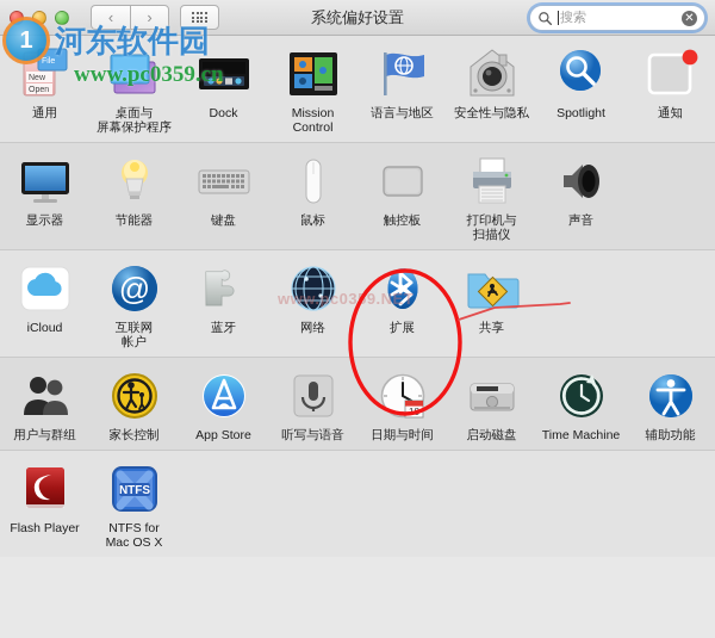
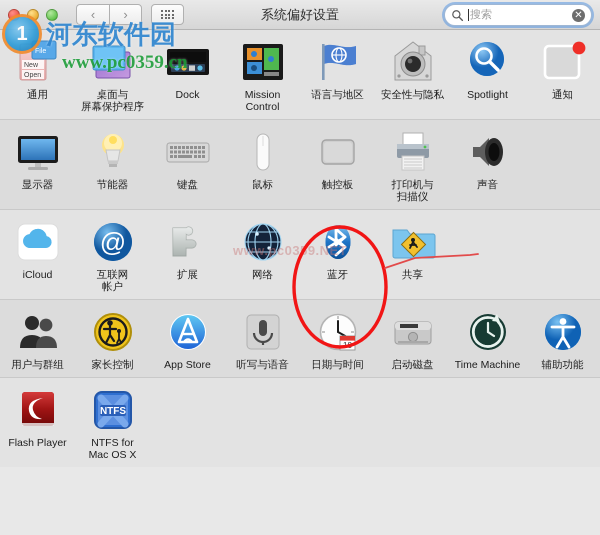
  ‹
  ›
  系统偏好设置
  搜索
  ✕
  通用
  桌面与
  屏幕保护程序
  Dock
  Mission
  Control
  语言与地区
  安全性与隐私
  Spotlight
  通知
  显示器
  节能器
  键盘
  鼠标
  触控板
  打印机与
  扫描仪
  声音
  iCloud
  @
  互联网
  帐户
- 蓝牙
+ 扩展
  网络
- 扩展
+ 蓝牙
  共享
  用户与群组
  家长控制
  App Store
  听写与语音
  日期与时间
  启动磁盘
  Time Machine
  辅助功能
  Flash Player
  NTFS
  NTFS for
  Mac OS X
  1
  河东软件园
  www.pc0359.cn
  www.pc039.NET
